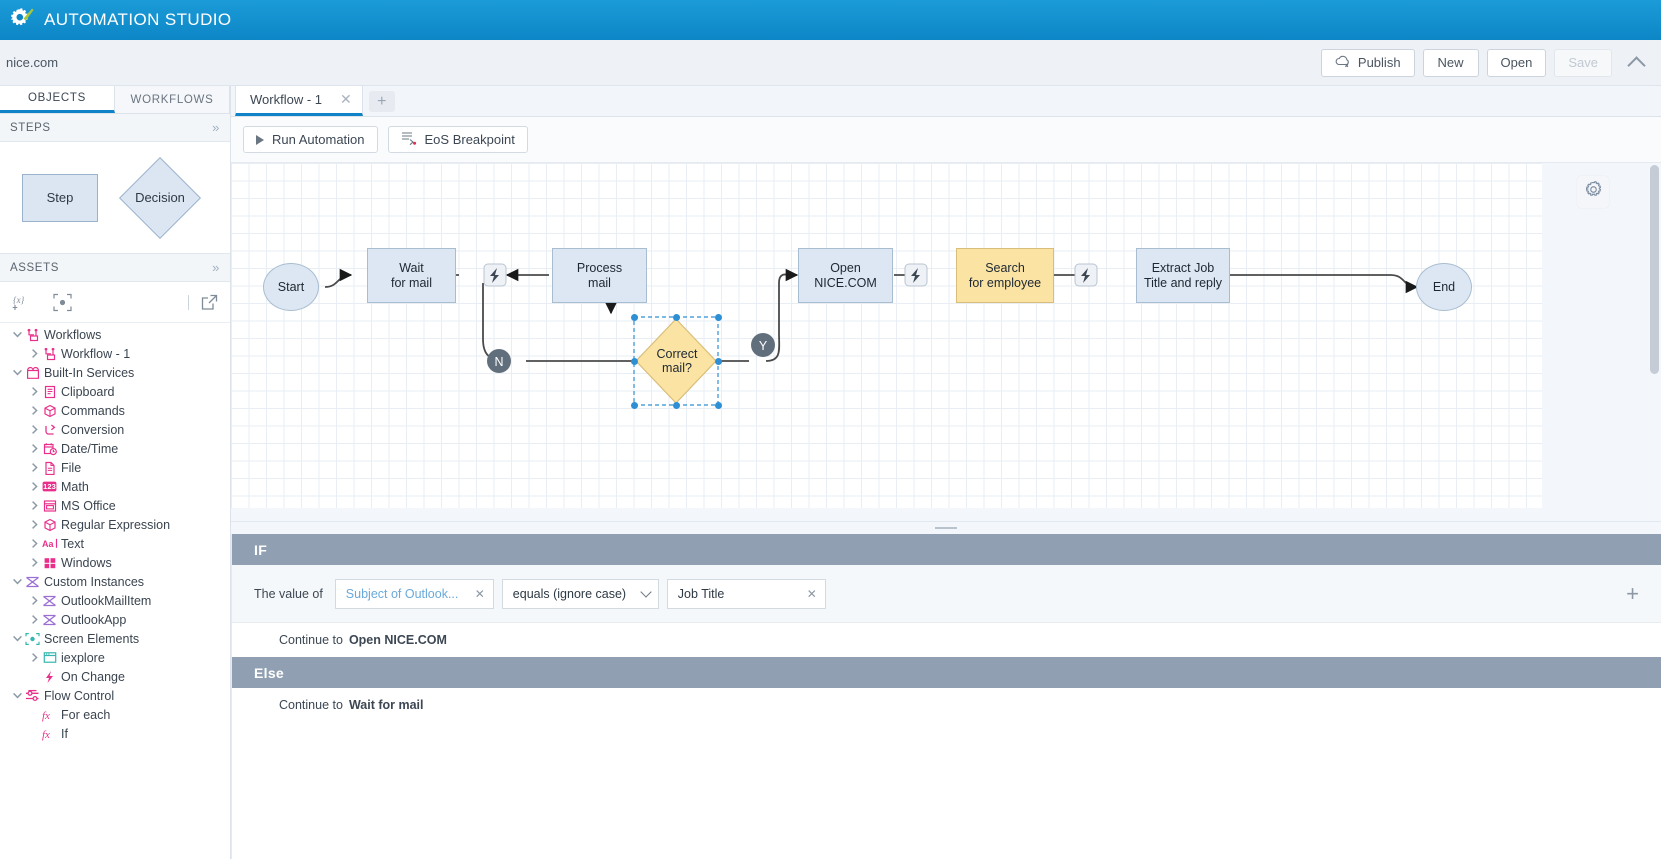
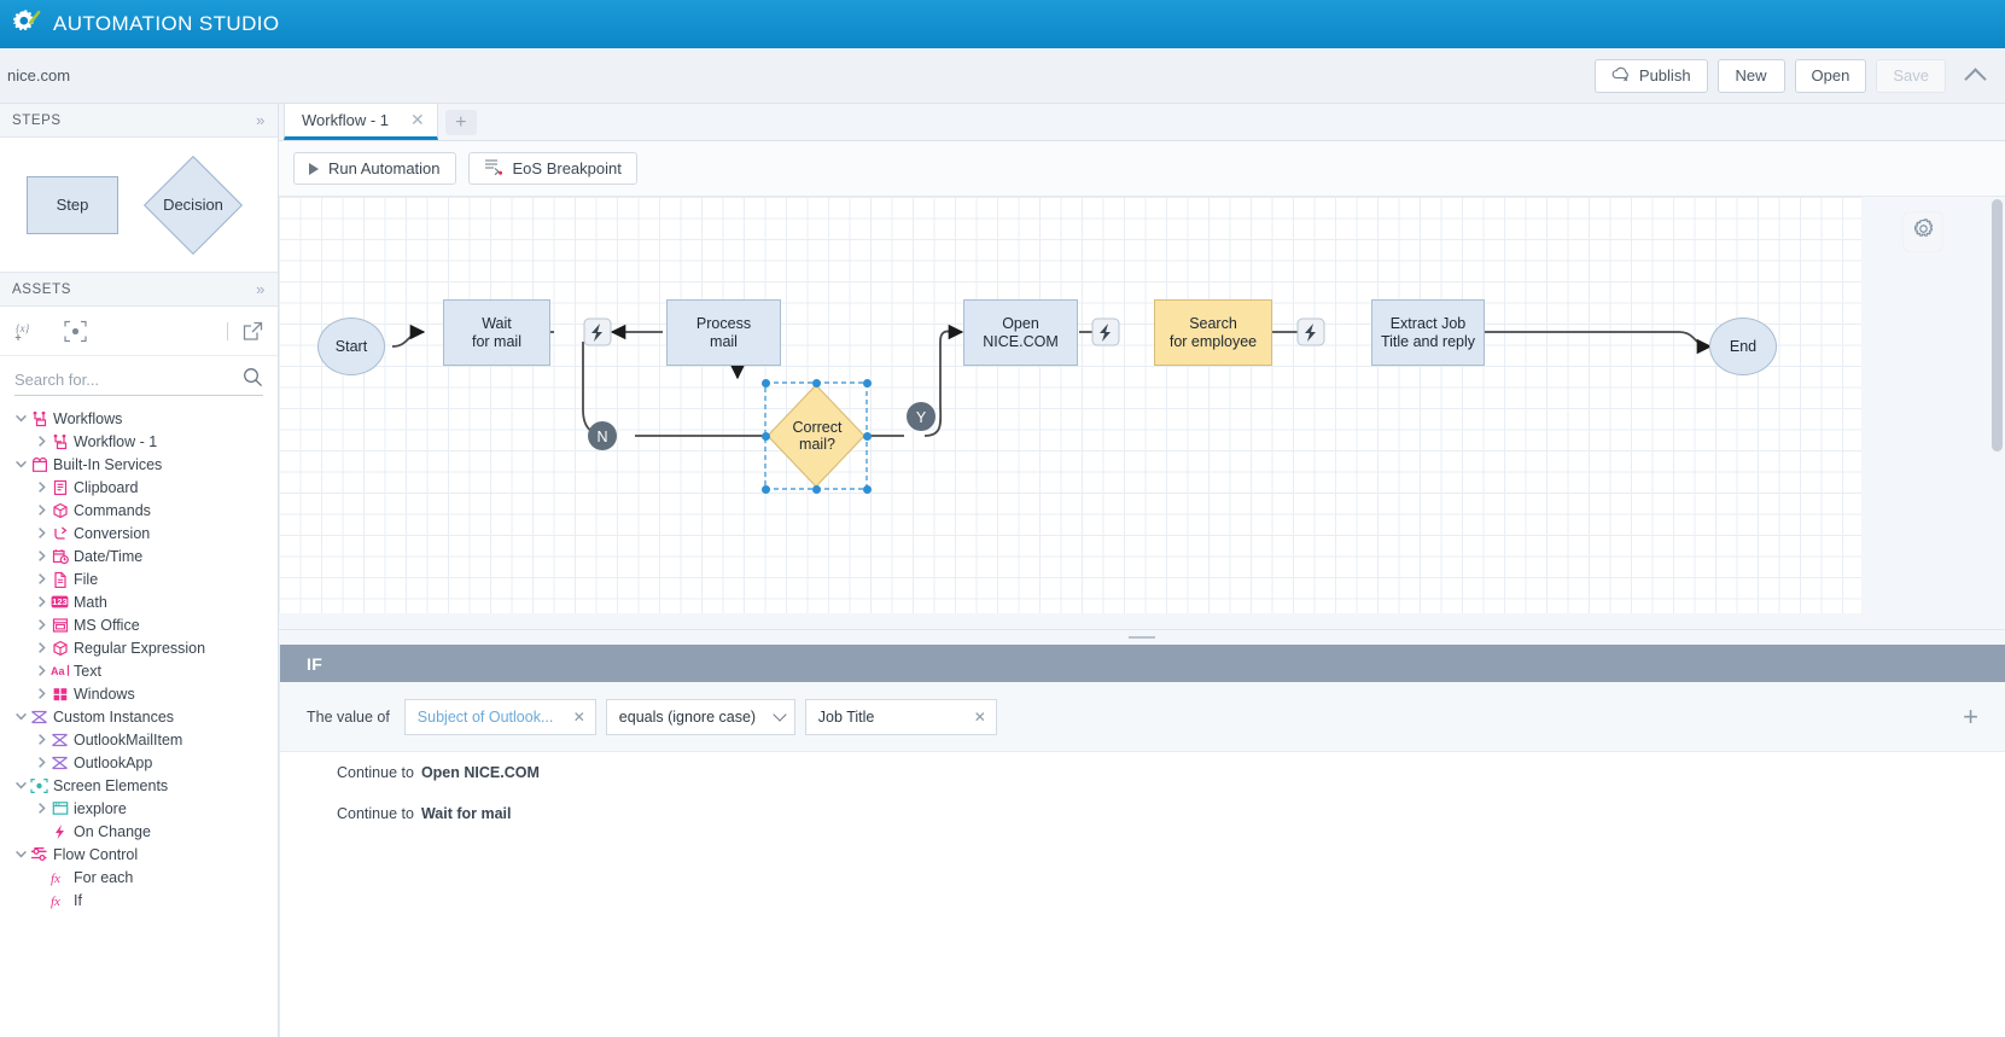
  AUTOMATION STUDIO
  nice.com
  Publish
  New
  Open
  Save
- OBJECTS
- WORKFLOWS
  STEPS
  »
  Step
  Decision
  ASSETS
  »
  {x}
+ Search for...
  Workflows
  Workflow - 1
  Built-In Services
  Clipboard
  Commands
  Conversion
  Date/Time
  File
  123
  Math
  MS Office
  Regular Expression
  Aa
  Text
  Windows
  Custom Instances
  OutlookMailItem
  OutlookApp
  Screen Elements
  iexplore
  On Change
  Flow Control
  fx
  For each
  fx
  If
  Workflow - 1
  ✕
  +
  Run Automation
  EoS Breakpoint
  N
  Y
  Start
  Wait
  for mail
  Process
  mail
  Correct
  mail?
  Open
  NICE.COM
  Search
  for employee
  Extract Job
  Title and reply
  End
  IF
  The value of
  Subject of Outlook...
  ✕
  equals (ignore case)
  Job Title
  ✕
  +
  Continue to
  Open NICE.COM
- Else
  Continue to
  Wait for mail
